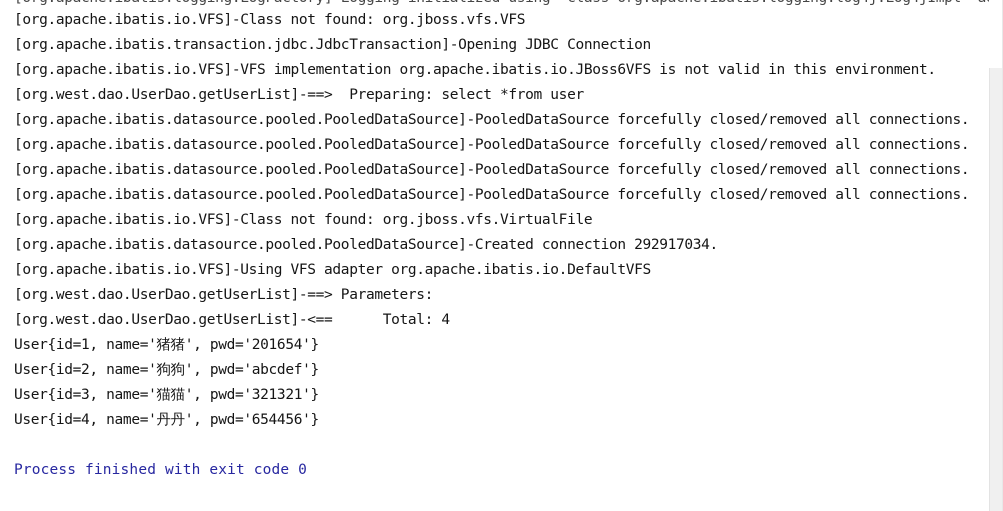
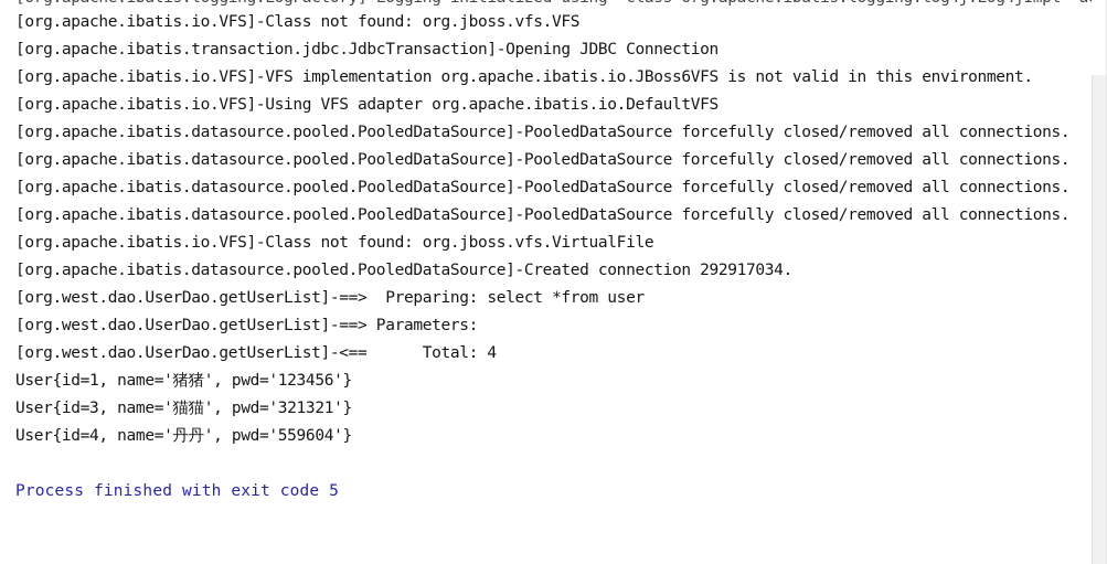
  [org.apache.ibatis.io.VFS]-Class not found: org.jboss.vfs.VFS
  [org.apache.ibatis.transaction.jdbc.JdbcTransaction]-Opening JDBC Connection
  [org.apache.ibatis.io.VFS]-VFS implementation org.apache.ibatis.io.JBoss6VFS is not valid in this environment.
- [org.west.dao.UserDao.getUserList]-==> Preparing: select *from user
+ [org.apache.ibatis.io.VFS]-Using VFS adapter org.apache.ibatis.io.DefaultVFS
  [org.apache.ibatis.datasource.pooled.PooledDataSource]-PooledDataSource forcefully closed/removed all connections.
  [org.apache.ibatis.datasource.pooled.PooledDataSource]-PooledDataSource forcefully closed/removed all connections.
  [org.apache.ibatis.datasource.pooled.PooledDataSource]-PooledDataSource forcefully closed/removed all connections.
  [org.apache.ibatis.datasource.pooled.PooledDataSource]-PooledDataSource forcefully closed/removed all connections.
  [org.apache.ibatis.io.VFS]-Class not found: org.jboss.vfs.VirtualFile
  [org.apache.ibatis.datasource.pooled.PooledDataSource]-Created connection 292917034.
- [org.apache.ibatis.io.VFS]-Using VFS adapter org.apache.ibatis.io.DefaultVFS
+ [org.west.dao.UserDao.getUserList]-==> Preparing: select *from user
  [org.west.dao.UserDao.getUserList]-==> Parameters:
  [org.west.dao.UserDao.getUserList]-<== Total: 4
- User{id=1, name='猪猪', pwd='201654'}
+ User{id=1, name='猪猪', pwd='123456'}
- User{id=2, name='狗狗', pwd='abcdef'}
  User{id=3, name='猫猫', pwd='321321'}
- User{id=4, name='丹丹', pwd='654456'}
+ User{id=4, name='丹丹', pwd='559604'}
- Process finished with exit code 0
+ Process finished with exit code 5
